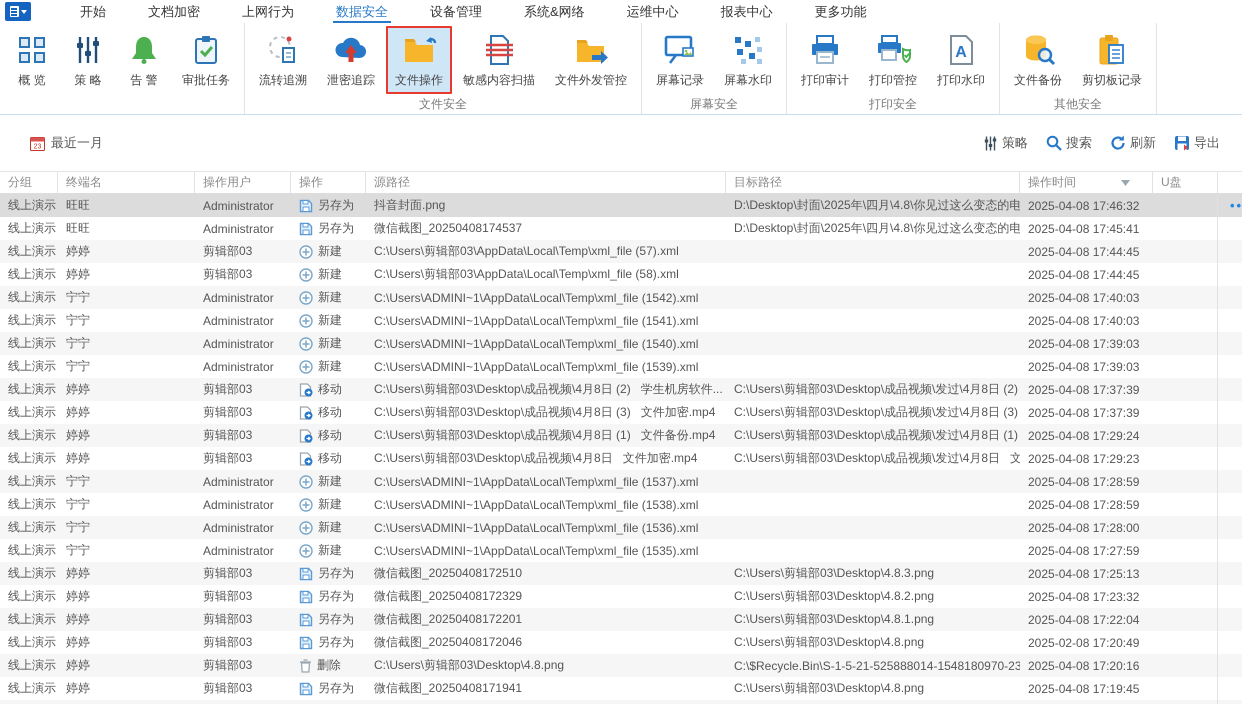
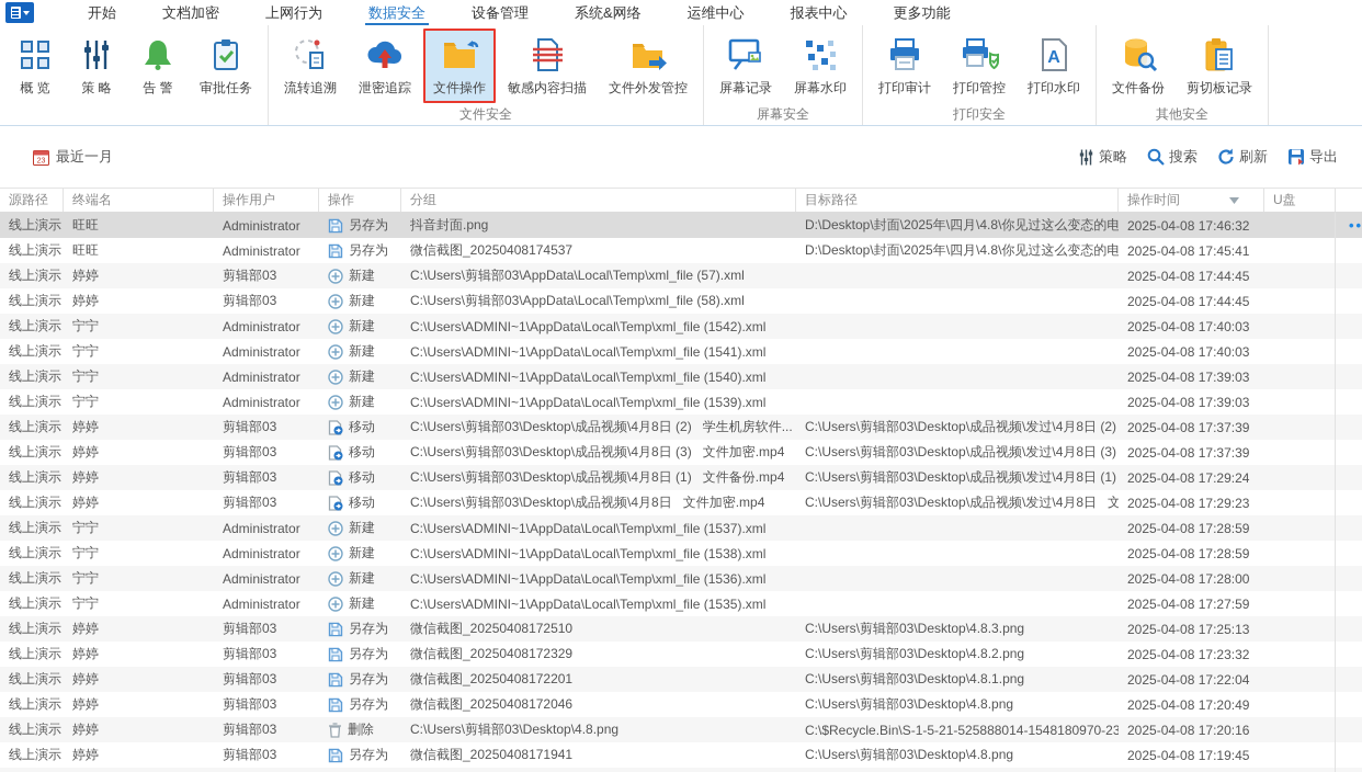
  开始
  文档加密
  上网行为
  数据安全
  设备管理
  系统&网络
  运维中心
  报表中心
  更多功能
  概 览
  策 略
  告 警
  审批任务
  流转追溯
  泄密追踪
  文件操作
  敏感内容扫描
  文件外发管控
  文件安全
  屏幕记录
  屏幕水印
  屏幕安全
  打印审计
  打印管控
  A
  打印水印
  打印安全
  文件备份
  剪切板记录
  其他安全
  最近一月
  策略
  搜索
  刷新
  导出
- 分组
+ 源路径
  终端名
  操作用户
  操作
- 源路径
+ 分组
  目标路径
  操作时间
  U盘
  线上演示
  旺旺
  Administrator
  另存为
  抖音封面.png
  D:\Desktop\封面\2025年\四月\4.8\你见过这么变态的电
  2025-04-08 17:46:32
  线上演示
  旺旺
  Administrator
  另存为
  微信截图_20250408174537
  D:\Desktop\封面\2025年\四月\4.8\你见过这么变态的电
  2025-04-08 17:45:41
  线上演示
  婷婷
  剪辑部03
  新建
  C:\Users\剪辑部03\AppData\Local\Temp\xml_file (57).xml
  2025-04-08 17:44:45
  线上演示
  婷婷
  剪辑部03
  新建
  C:\Users\剪辑部03\AppData\Local\Temp\xml_file (58).xml
  2025-04-08 17:44:45
  线上演示
  宁宁
  Administrator
  新建
  C:\Users\ADMINI~1\AppData\Local\Temp\xml_file (1542).xml
  2025-04-08 17:40:03
  线上演示
  宁宁
  Administrator
  新建
  C:\Users\ADMINI~1\AppData\Local\Temp\xml_file (1541).xml
  2025-04-08 17:40:03
  线上演示
  宁宁
  Administrator
  新建
  C:\Users\ADMINI~1\AppData\Local\Temp\xml_file (1540).xml
  2025-04-08 17:39:03
  线上演示
  宁宁
  Administrator
  新建
  C:\Users\ADMINI~1\AppData\Local\Temp\xml_file (1539).xml
  2025-04-08 17:39:03
  线上演示
  婷婷
  剪辑部03
  移动
  C:\Users\剪辑部03\Desktop\成品视频\4月8日 (2) 学生机房软件...
  C:\Users\剪辑部03\Desktop\成品视频\发过\4月8日 (2)
  2025-04-08 17:37:39
  线上演示
  婷婷
  剪辑部03
  移动
  C:\Users\剪辑部03\Desktop\成品视频\4月8日 (3) 文件加密.mp4
  C:\Users\剪辑部03\Desktop\成品视频\发过\4月8日 (3)
  2025-04-08 17:37:39
  线上演示
  婷婷
  剪辑部03
  移动
  C:\Users\剪辑部03\Desktop\成品视频\4月8日 (1) 文件备份.mp4
  C:\Users\剪辑部03\Desktop\成品视频\发过\4月8日 (1)
  2025-04-08 17:29:24
  线上演示
  婷婷
  剪辑部03
  移动
  C:\Users\剪辑部03\Desktop\成品视频\4月8日 文件加密.mp4
  C:\Users\剪辑部03\Desktop\成品视频\发过\4月8日 文
  2025-04-08 17:29:23
  线上演示
  宁宁
  Administrator
  新建
  C:\Users\ADMINI~1\AppData\Local\Temp\xml_file (1537).xml
  2025-04-08 17:28:59
  线上演示
  宁宁
  Administrator
  新建
  C:\Users\ADMINI~1\AppData\Local\Temp\xml_file (1538).xml
  2025-04-08 17:28:59
  线上演示
  宁宁
  Administrator
  新建
  C:\Users\ADMINI~1\AppData\Local\Temp\xml_file (1536).xml
  2025-04-08 17:28:00
  线上演示
  宁宁
  Administrator
  新建
  C:\Users\ADMINI~1\AppData\Local\Temp\xml_file (1535).xml
  2025-04-08 17:27:59
  线上演示
  婷婷
  剪辑部03
  另存为
  微信截图_20250408172510
  C:\Users\剪辑部03\Desktop\4.8.3.png
  2025-04-08 17:25:13
  线上演示
  婷婷
  剪辑部03
  另存为
  微信截图_20250408172329
  C:\Users\剪辑部03\Desktop\4.8.2.png
  2025-04-08 17:23:32
  线上演示
  婷婷
  剪辑部03
  另存为
  微信截图_20250408172201
  C:\Users\剪辑部03\Desktop\4.8.1.png
  2025-04-08 17:22:04
  线上演示
  婷婷
  剪辑部03
  另存为
  微信截图_20250408172046
  C:\Users\剪辑部03\Desktop\4.8.png
- 2025-02-08 17:20:49
+ 2025-04-08 17:20:49
  线上演示
  婷婷
  剪辑部03
  删除
  C:\Users\剪辑部03\Desktop\4.8.png
  C:\$Recycle.Bin\S-1-5-21-525888014-1548180970-23
  2025-04-08 17:20:16
  线上演示
  婷婷
  剪辑部03
  另存为
  微信截图_20250408171941
  C:\Users\剪辑部03\Desktop\4.8.png
  2025-04-08 17:19:45
